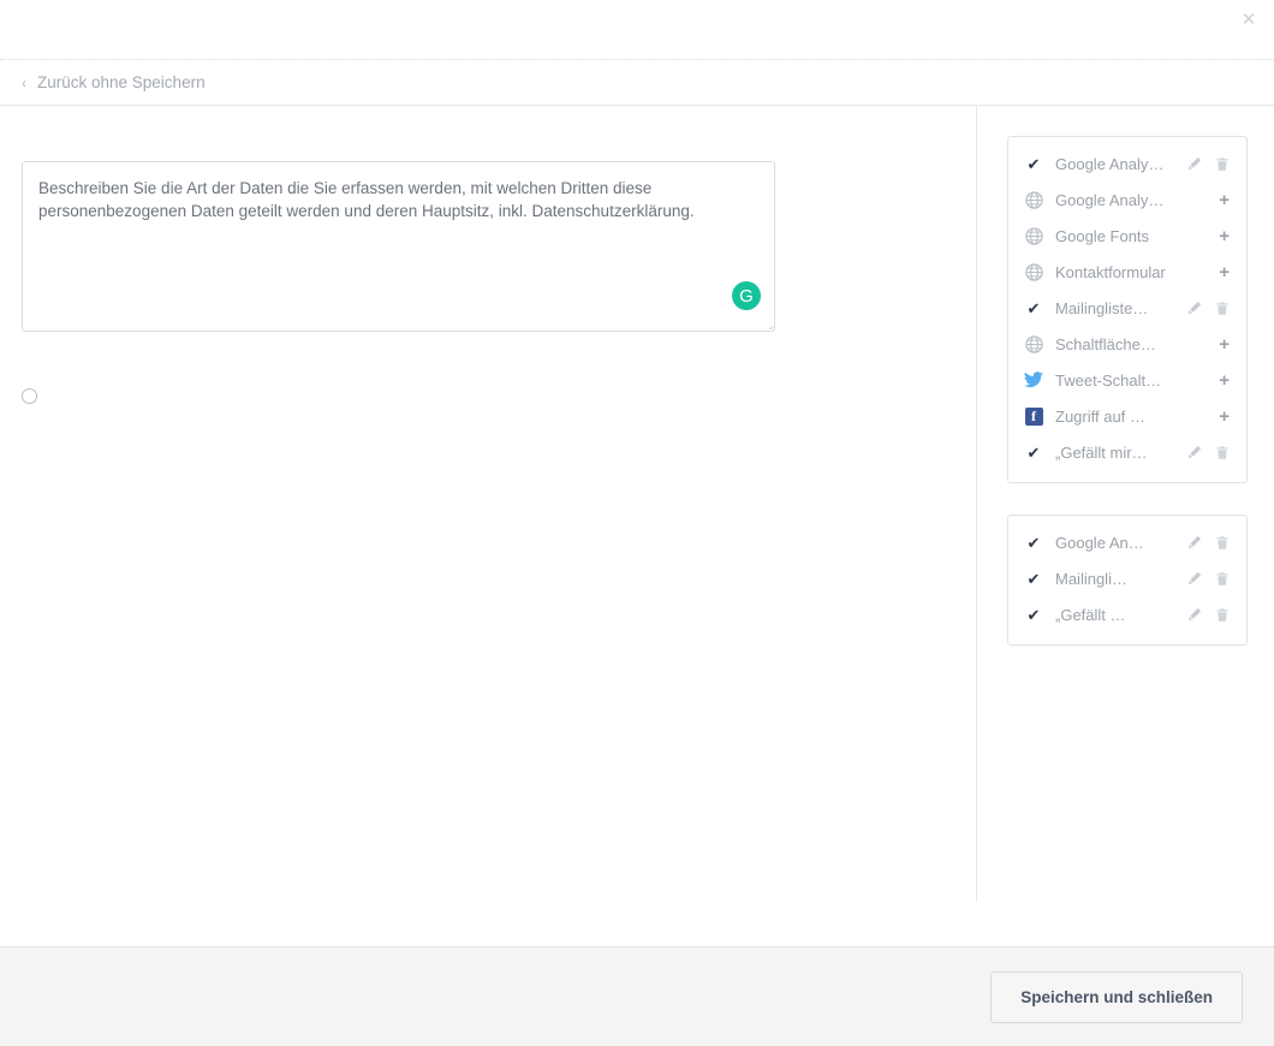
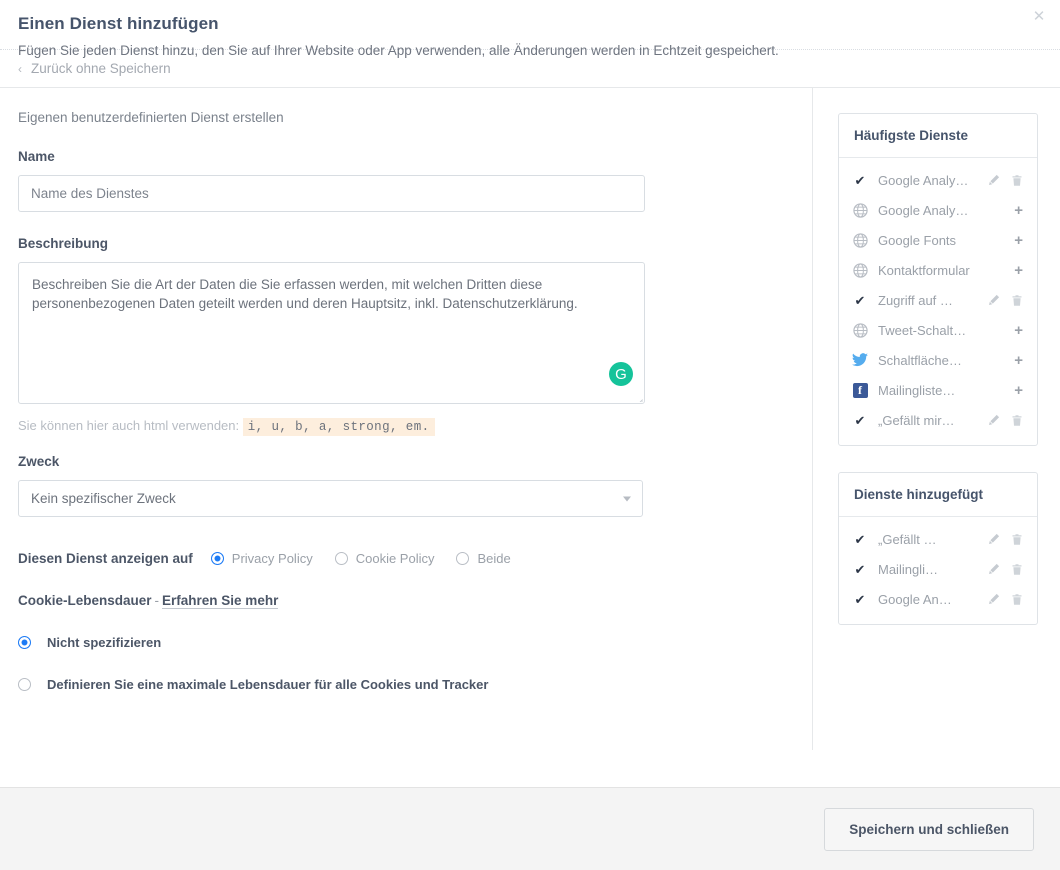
+ Einen Dienst hinzufügen
+ Fügen Sie jeden Dienst hinzu, den Sie auf Ihrer Website oder App verwenden, alle Änderungen werden in Echtzeit gespeichert.
  ✕
  ‹
  Zurück ohne Speichern
+ Eigenen benutzerdefinierten Dienst erstellen
+ Name
+ Name des Dienstes
+ Beschreibung
  G
+ Sie können hier auch html verwenden: i, u, b, a, strong, em.
+ Zweck
+ Kein spezifischer Zweck
+ Diesen Dienst anzeigen auf
+ Privacy Policy
+ Cookie Policy
+ Beide
+ Cookie-Lebensdauer - Erfahren Sie mehr
+ Nicht spezifizieren
+ Definieren Sie eine maximale Lebensdauer für alle Cookies und Tracker
+ Häufigste Dienste
  ✔
  Google Analy…
  Google Analy…
  +
  Google Fonts
  +
  Kontaktformular
  +
  ✔
- Mailingliste…
+ Zugriff auf …
- Schaltfläche…
+ Tweet-Schalt…
  +
- Tweet-Schalt…
+ Schaltfläche…
  +
  f
- Zugriff auf …
+ Mailingliste…
  +
  ✔
  „Gefällt mir…
+ Dienste hinzugefügt
  ✔
- Google An…
+ „Gefällt …
  ✔
  Mailingli…
  ✔
- „Gefällt …
+ Google An…
  Speichern und schließen
